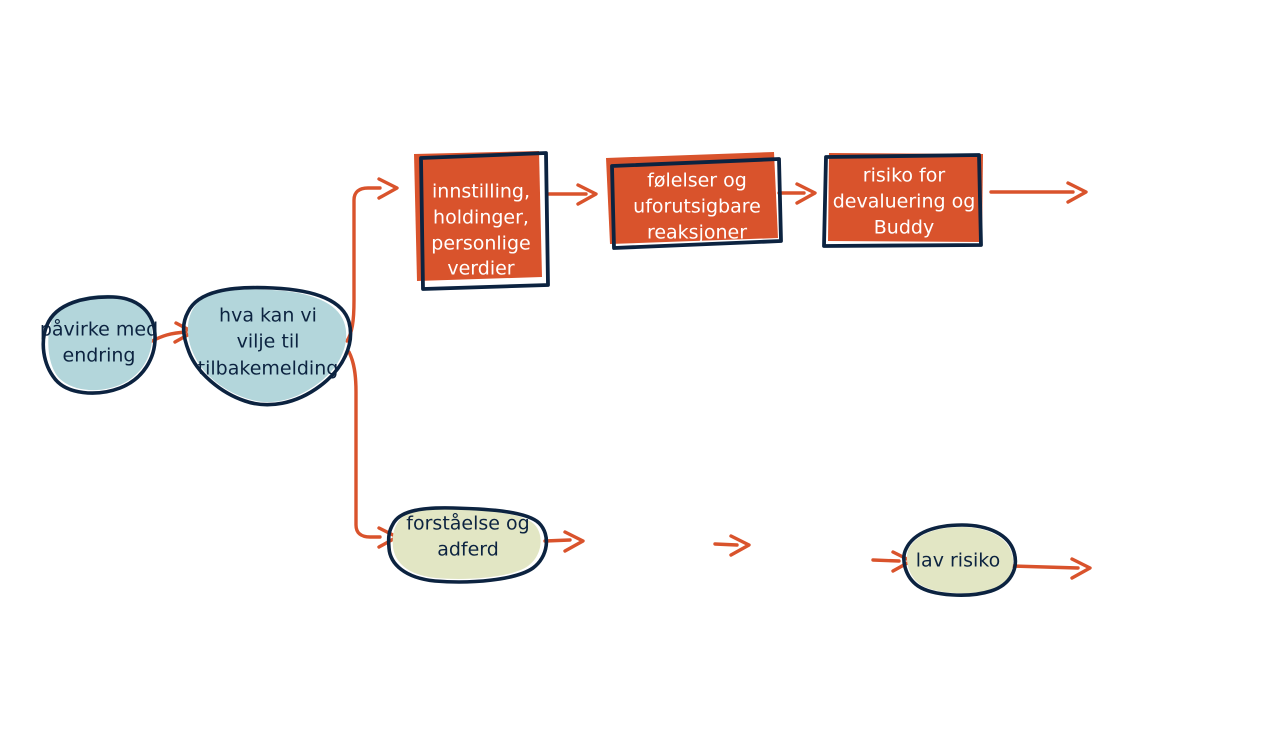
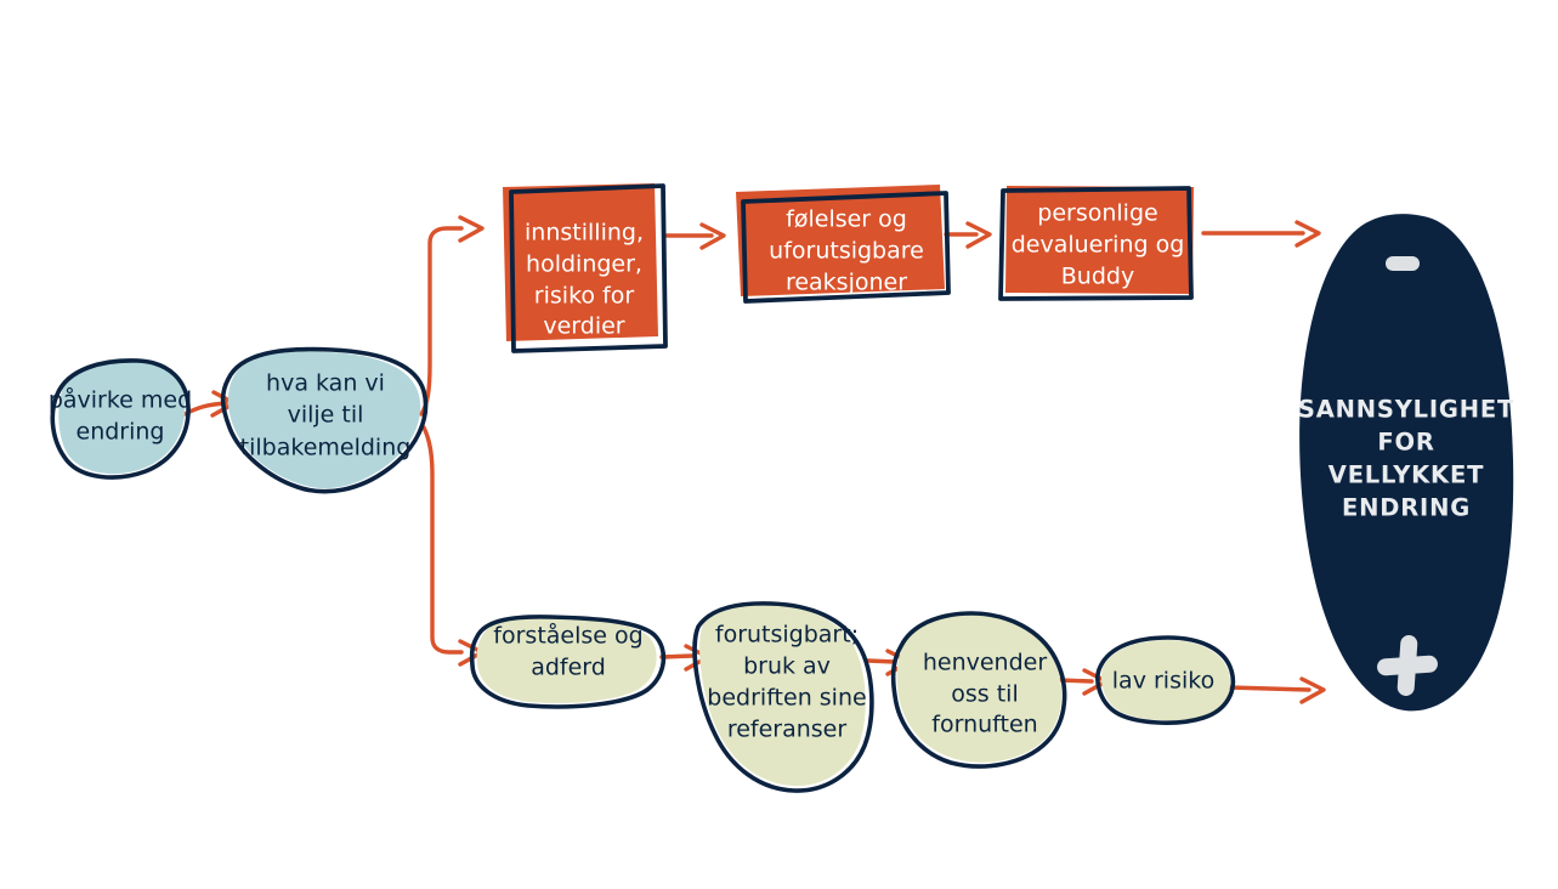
  påvirke med
  endring
  hva kan vi
  vilje til
  tilbakemelding
  innstilling,
  holdinger,
- personlige
+ risiko for
  verdier
  følelser og
  uforutsigbare
  reaksjoner
- risiko for
+ personlige
  devaluering og
  Buddy
  forståelse og
  adferd
+ forutsigbart;
+ bruk av
+ bedriften sine
+ referanser
+ henvender
+ oss til
+ fornuften
  lav risiko
+ SANNSYLIGHET
+ FOR
+ VELLYKKET
+ ENDRING
